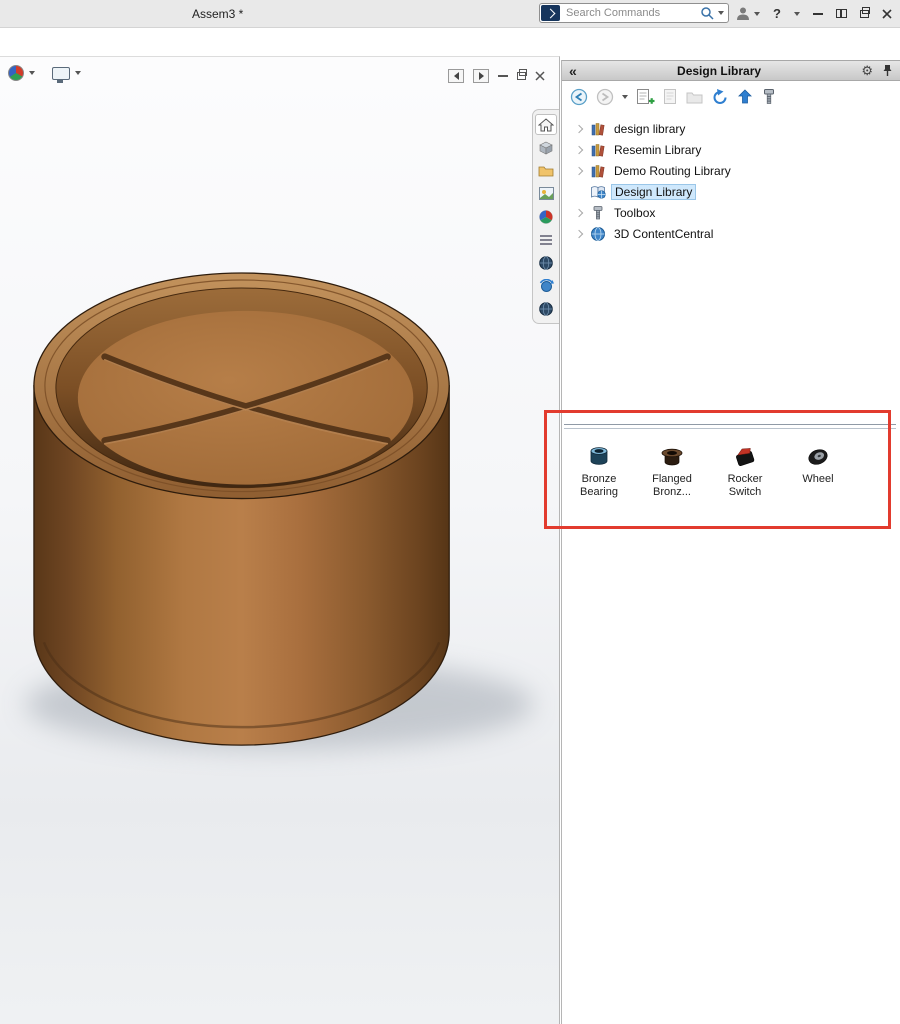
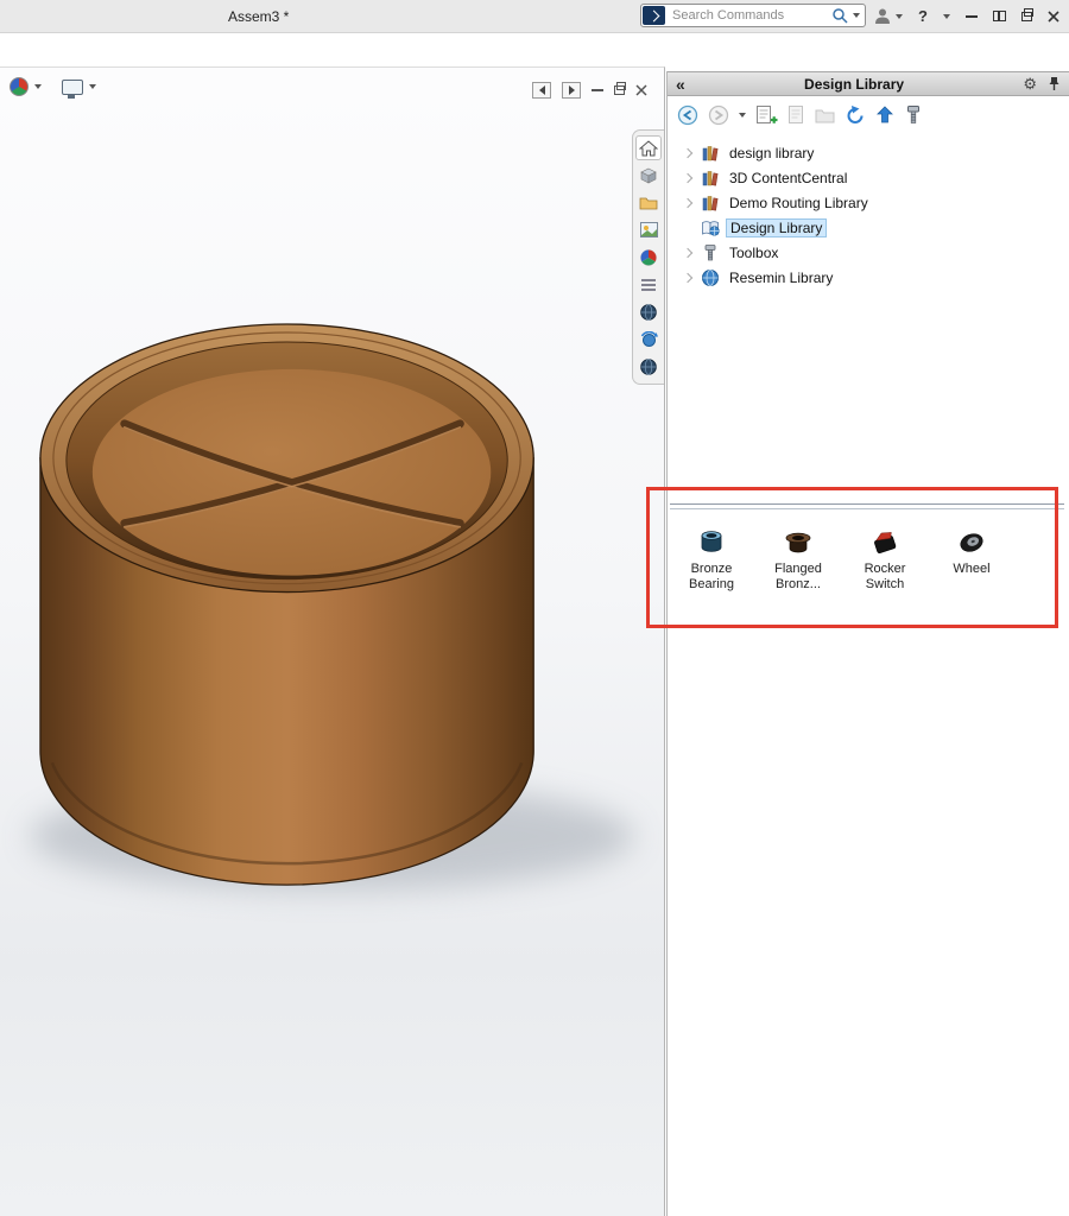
  Assem3 *
  Search Commands
  ?
  «
  Design Library
  ⚙
  design library
- Resemin Library
+ 3D ContentCentral
  Demo Routing Library
  Design Library
  Toolbox
- 3D ContentCentral
+ Resemin Library
  Bronze
  Bearing
  Flanged
  Bronz...
  Rocker
  Switch
  Wheel
